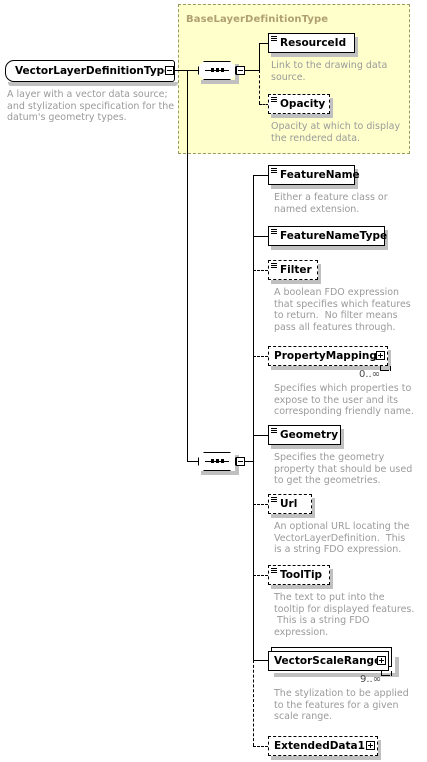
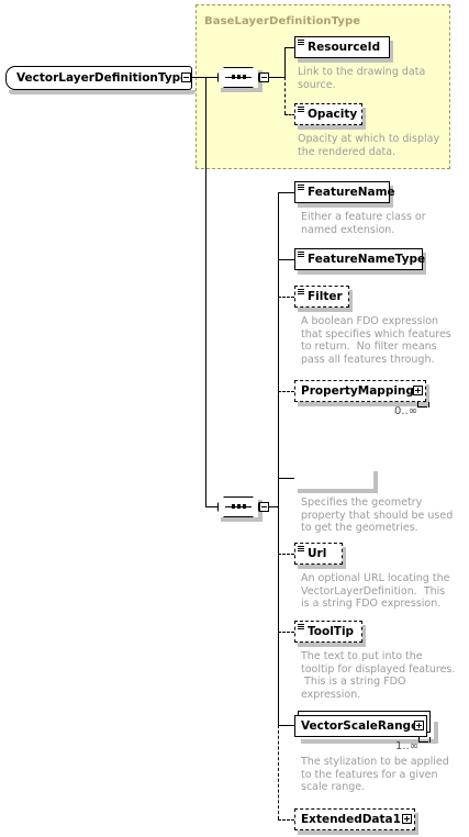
  BaseLayerDefinitionType
  VectorLayerDefinitionTyp
- A layer with a vector data source;
- and stylization specification for the
- datum's geometry types.
  ResourceId
  Link to the drawing data
  source.
  Opacity
  Opacity at which to display
  the rendered data.
  FeatureName
  Either a feature class or
  named extension.
  FeatureNameType
  Filter
  A boolean FDO expression
  that specifies which features
  to return. No filter means
  pass all features through.
  PropertyMapping
  0..∞
- Specifies which properties to
- expose to the user and its
- corresponding friendly name.
- Geometry
  Specifies the geometry
  property that should be used
  to get the geometries.
  Url
  An optional URL locating the
  VectorLayerDefinition. This
  is a string FDO expression.
  ToolTip
  The text to put into the
  tooltip for displayed features.
  This is a string FDO
  expression.
  VectorScaleRang
- 9..∞
+ 1..∞
  The stylization to be applied
  to the features for a given
  scale range.
  ExtendedData1
